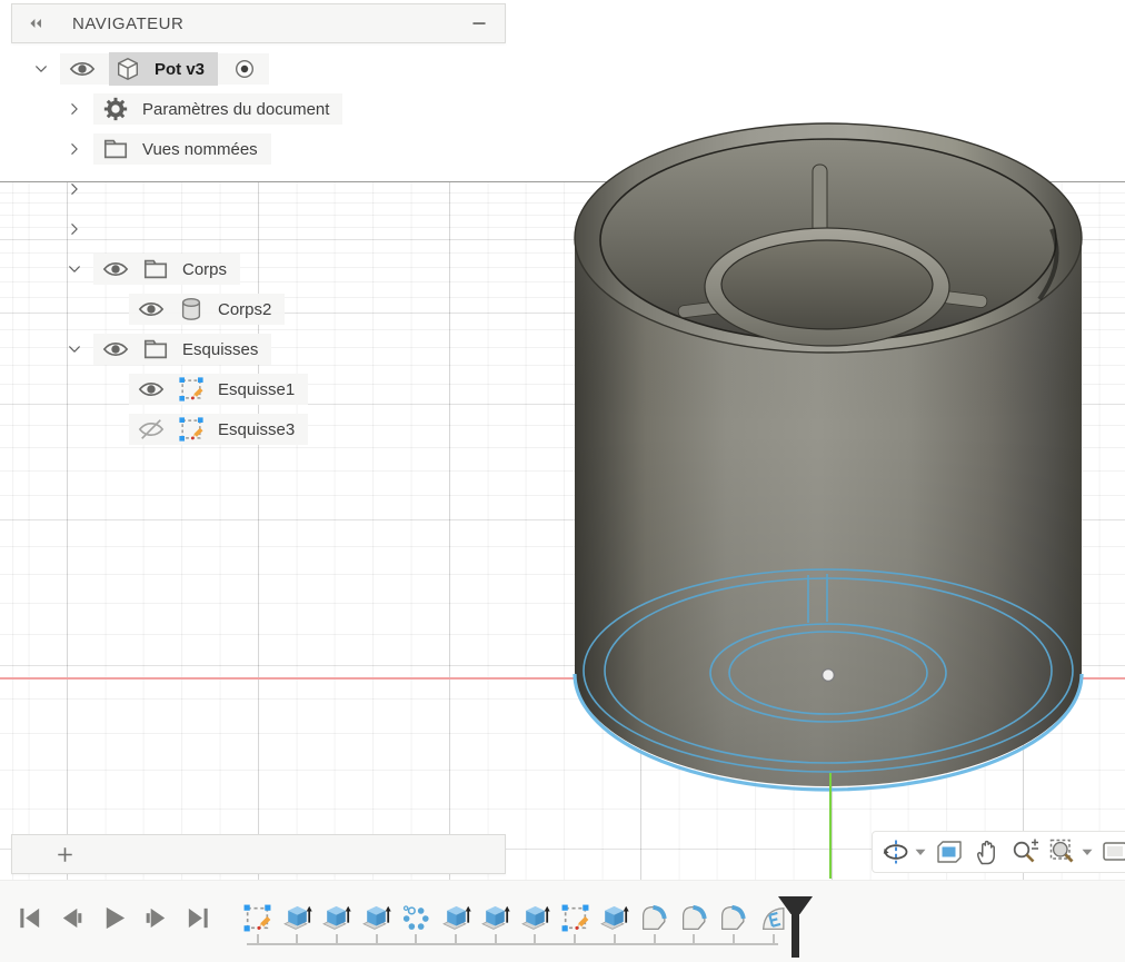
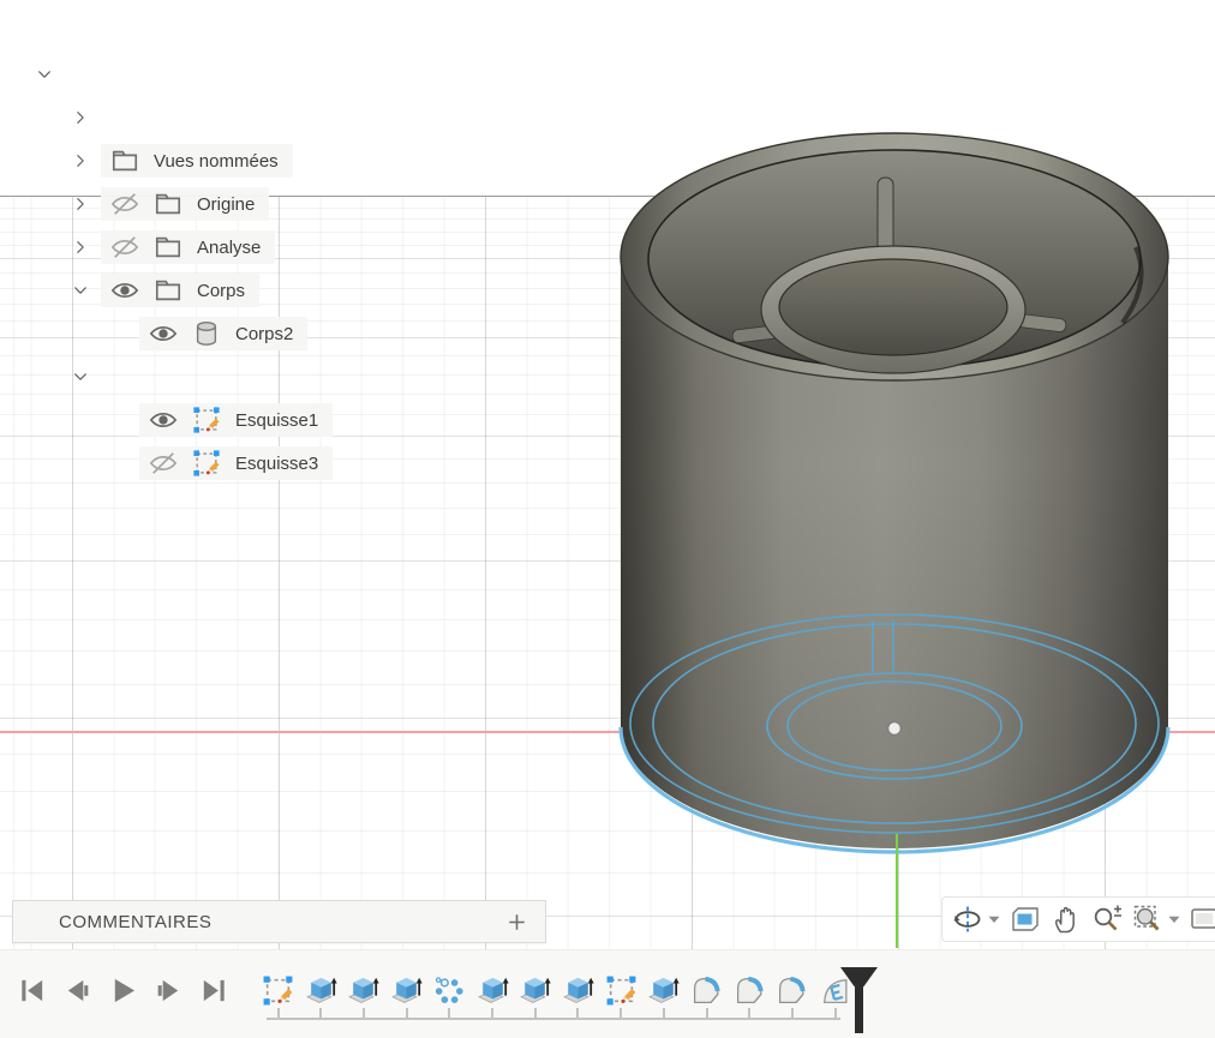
- NAVIGATEUR
- Pot v3
- Paramètres du document
  Vues nommées
+ Origine
+ Analyse
  Corps
  Corps2
- Esquisses
  Esquisse1
  Esquisse3
+ COMMENTAIRES
